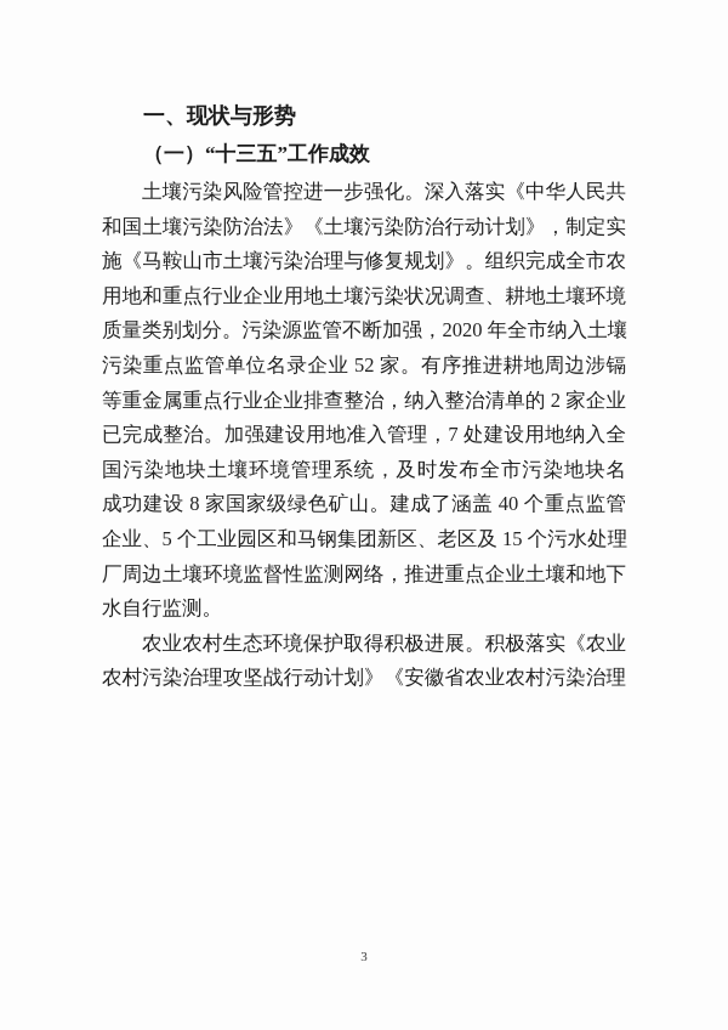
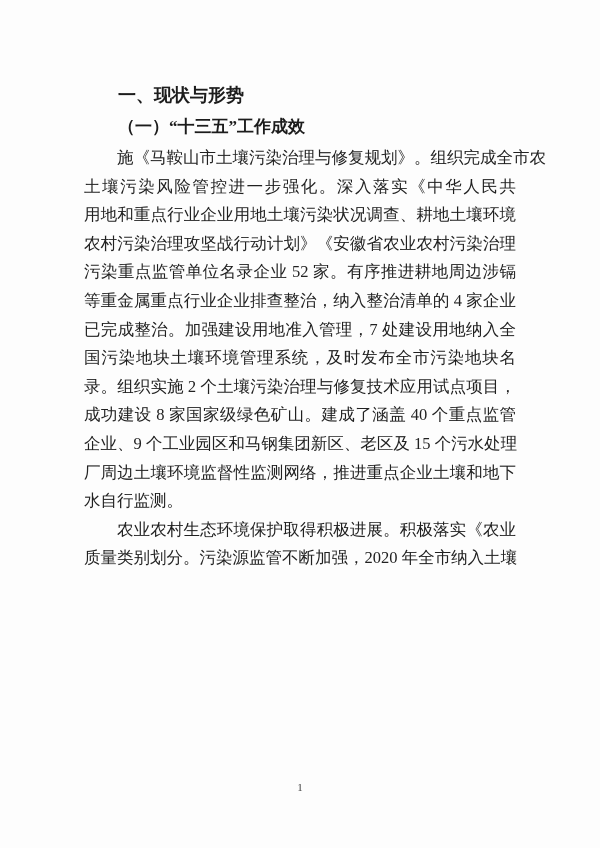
  一、现状与形势
  （一）“十三五”工作成效
- 土壤污染风险管控进一步强化。深入落实《中华人民共
+ 施《马鞍山市土壤污染治理与修复规划》。组织完成全市农
- 和国土壤污染防治法》《土壤污染防治行动计划》，制定实
- 施《马鞍山市土壤污染治理与修复规划》。组织完成全市农
+ 土壤污染风险管控进一步强化。深入落实《中华人民共
  用地和重点行业企业用地土壤污染状况调查、耕地土壤环境
- 质量类别划分。污染源监管不断加强，2020 年全市纳入土壤
+ 农村污染治理攻坚战行动计划》《安徽省农业农村污染治理
  污染重点监管单位名录企业 52 家。有序推进耕地周边涉镉
- 等重金属重点行业企业排查整治，纳入整治清单的 2 家企业
+ 等重金属重点行业企业排查整治，纳入整治清单的 4 家企业
  已完成整治。加强建设用地准入管理，7 处建设用地纳入全
  国污染地块土壤环境管理系统，及时发布全市污染地块名
+ 录。组织实施 2 个土壤污染治理与修复技术应用试点项目，
  成功建设 8 家国家级绿色矿山。建成了涵盖 40 个重点监管
- 企业、5 个工业园区和马钢集团新区、老区及 15 个污水处理
+ 企业、9 个工业园区和马钢集团新区、老区及 15 个污水处理
  厂周边土壤环境监督性监测网络，推进重点企业土壤和地下
  水自行监测。
  农业农村生态环境保护取得积极进展。积极落实《农业
- 农村污染治理攻坚战行动计划》《安徽省农业农村污染治理
+ 质量类别划分。污染源监管不断加强，2020 年全市纳入土壤
- 3
+ 1
